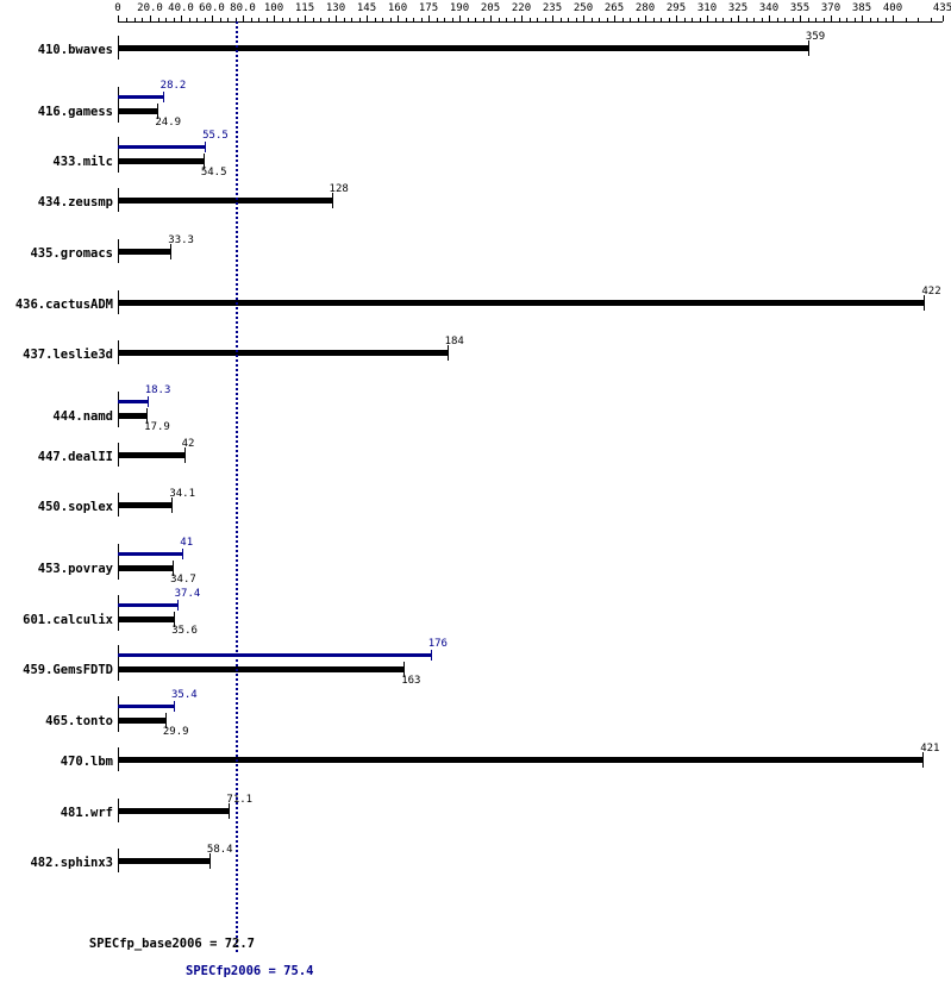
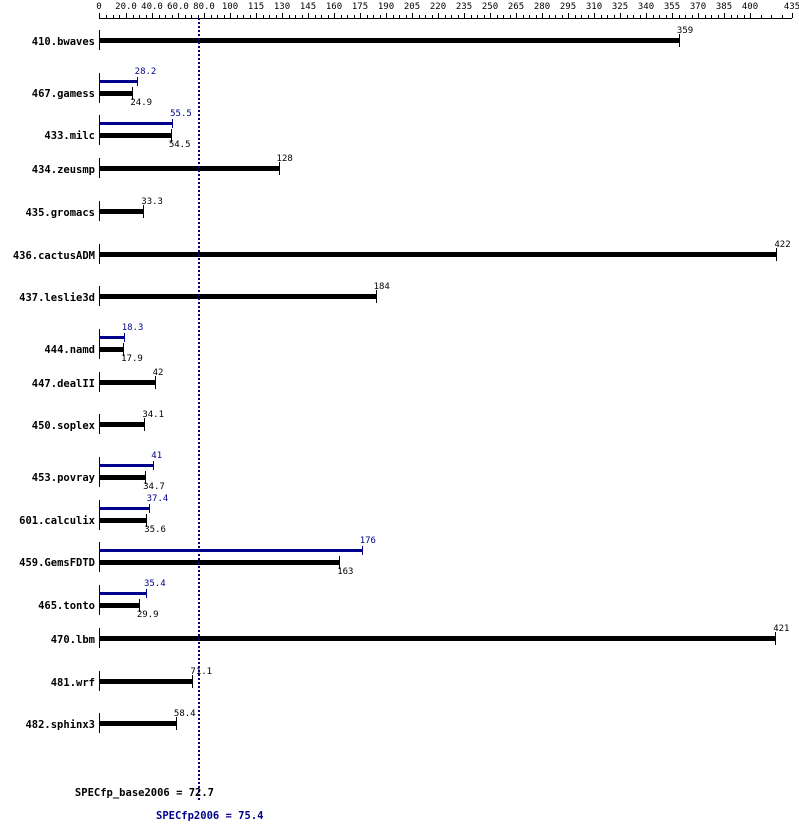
  0
  20.0
  40.0
  60.0
  80.0
  100
  115
  130
  145
  160
  175
  190
  205
  220
  235
  250
  265
  280
  295
  310
  325
  340
  355
  370
  385
  400
  435
  410.bwaves
  359
- 416.gamess
+ 467.gamess
  28.2
  24.9
  433.milc
  55.5
  54.5
  434.zeusmp
  128
  435.gromacs
  33.3
  436.cactusADM
  422
  437.leslie3d
  184
  444.namd
  18.3
  17.9
  447.dealII
  42
  450.soplex
  34.1
  453.povray
  41
  34.7
  601.calculix
  37.4
  35.6
  459.GemsFDTD
  176
  163
  465.tonto
  35.4
  29.9
  470.lbm
  421
  481.wrf
  71.1
  482.sphinx3
  58.4
  SPECfp_base2006 = 72.7
  SPECfp2006 = 75.4
